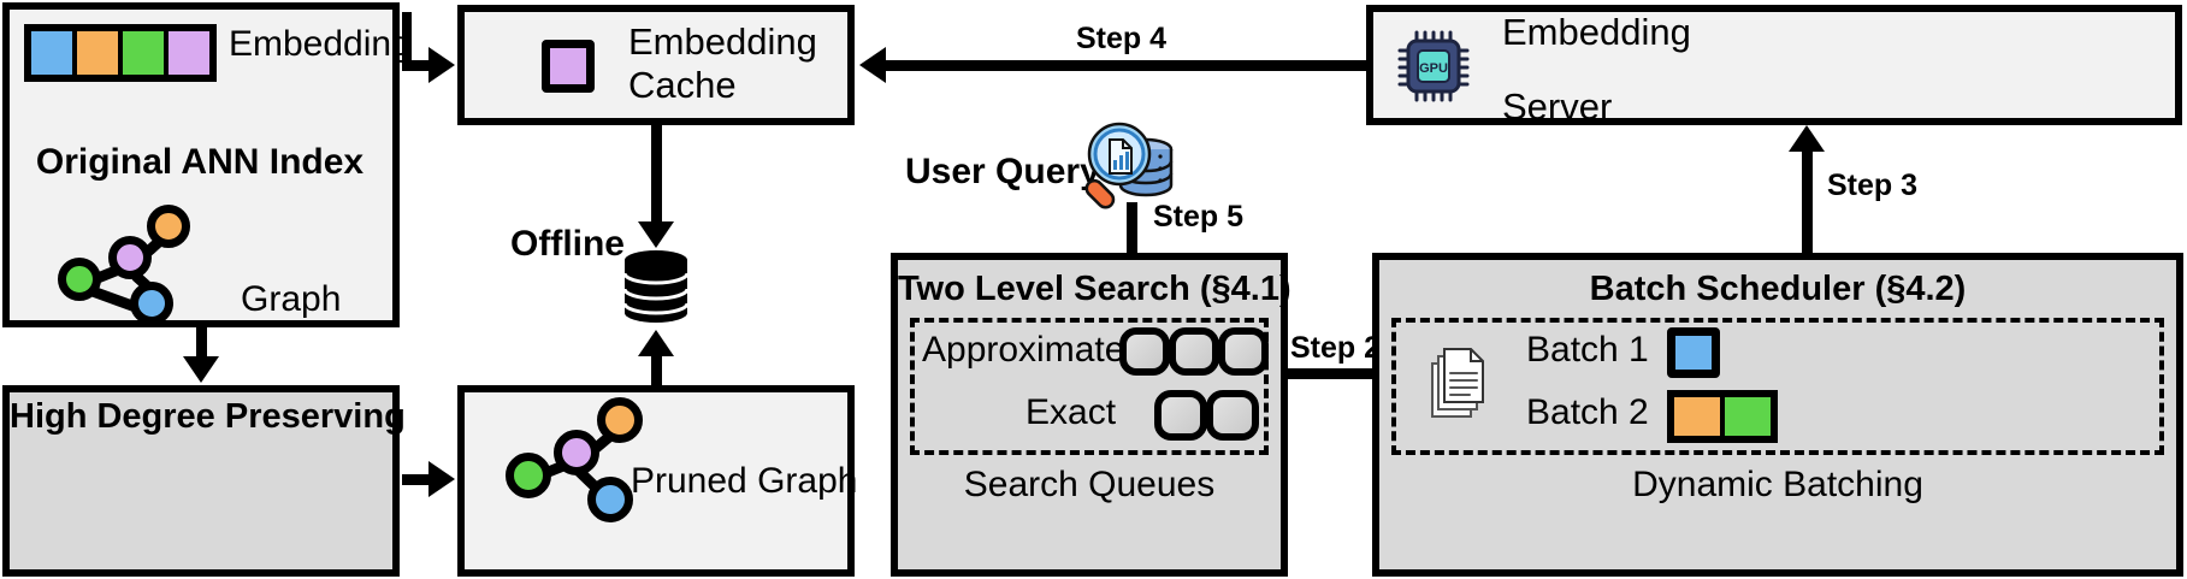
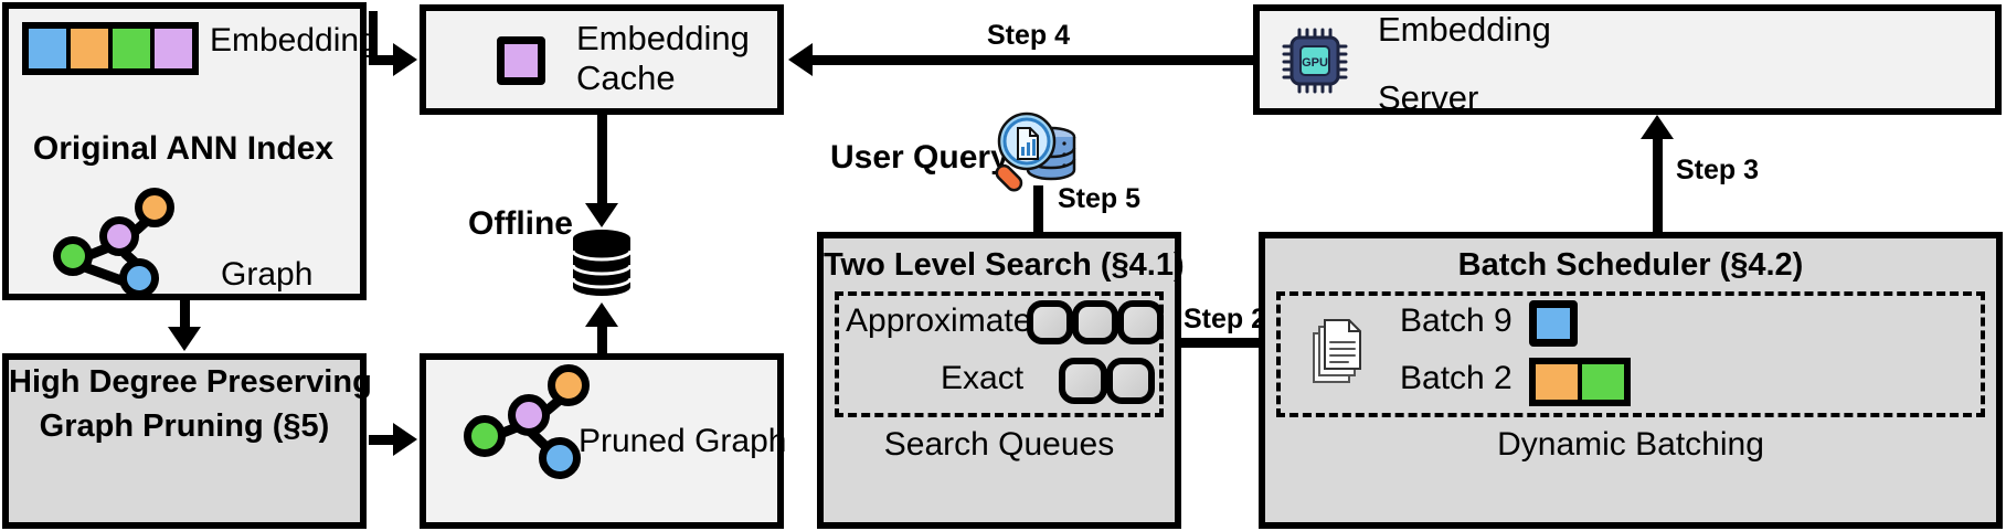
  Embeddin
  Original ANN Index
  Graph
  Embedding
  Cache
  GPU
  Embedding
  Server
  Step 4
  Offline
  High Degree Preserving
+ Graph Pruning (§5)
  Pruned Graph
  User Query
  Step 5
  Two Level Search (§4.1)
  Approximate
  Exact
  Search Queues
  Step
  Batch Scheduler (§4.2)
- Batch 1
+ Batch 9
  Batch 2
  Dynamic Batching
  Step 3
